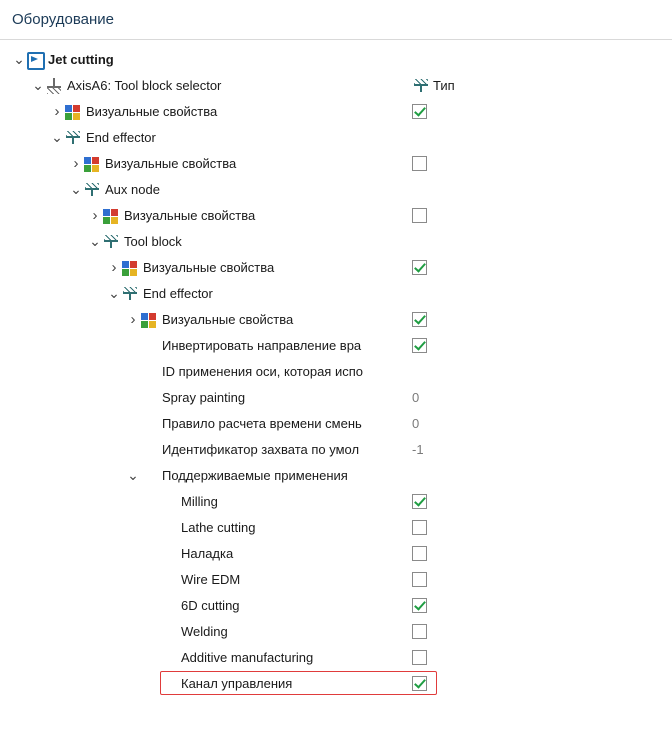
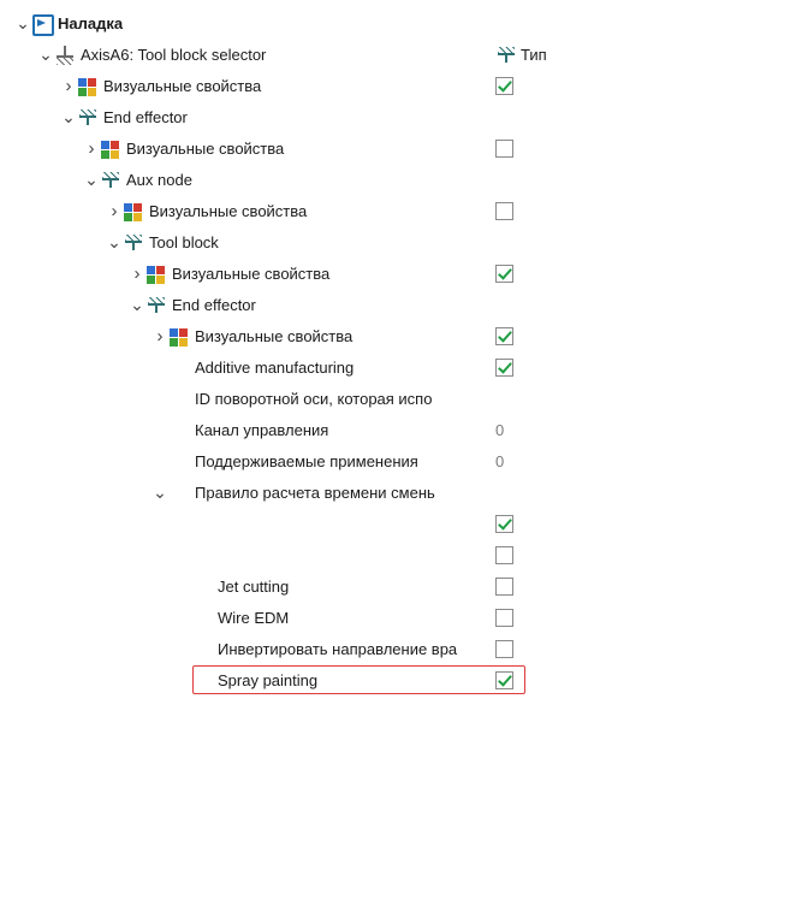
- Оборудование
  ⌄
- Jet cutting
+ Наладка
  ⌄
  AxisA6: Tool block selector
  Тип
  ›
  Визуальные свойства
  ⌄
  End effector
  ›
  Визуальные свойства
  ⌄
  Aux node
  ›
  Визуальные свойства
  ⌄
  Tool block
  ›
  Визуальные свойства
  ⌄
  End effector
  ›
  Визуальные свойства
- Инвертировать направление вра
+ Additive manufacturing
- ID применения оси, которая испо
+ ID поворотной оси, которая испо
- Spray painting
+ Канал управления
  0
- Правило расчета времени смень
+ Поддерживаемые применения
  0
- Идентификатор захвата по умол
- -1
  ⌄
- Поддерживаемые применения
+ Правило расчета времени смень
- Milling
- Lathe cutting
- Наладка
+ Jet cutting
  Wire EDM
- 6D cutting
- Welding
- Additive manufacturing
+ Инвертировать направление вра
- Канал управления
+ Spray painting
